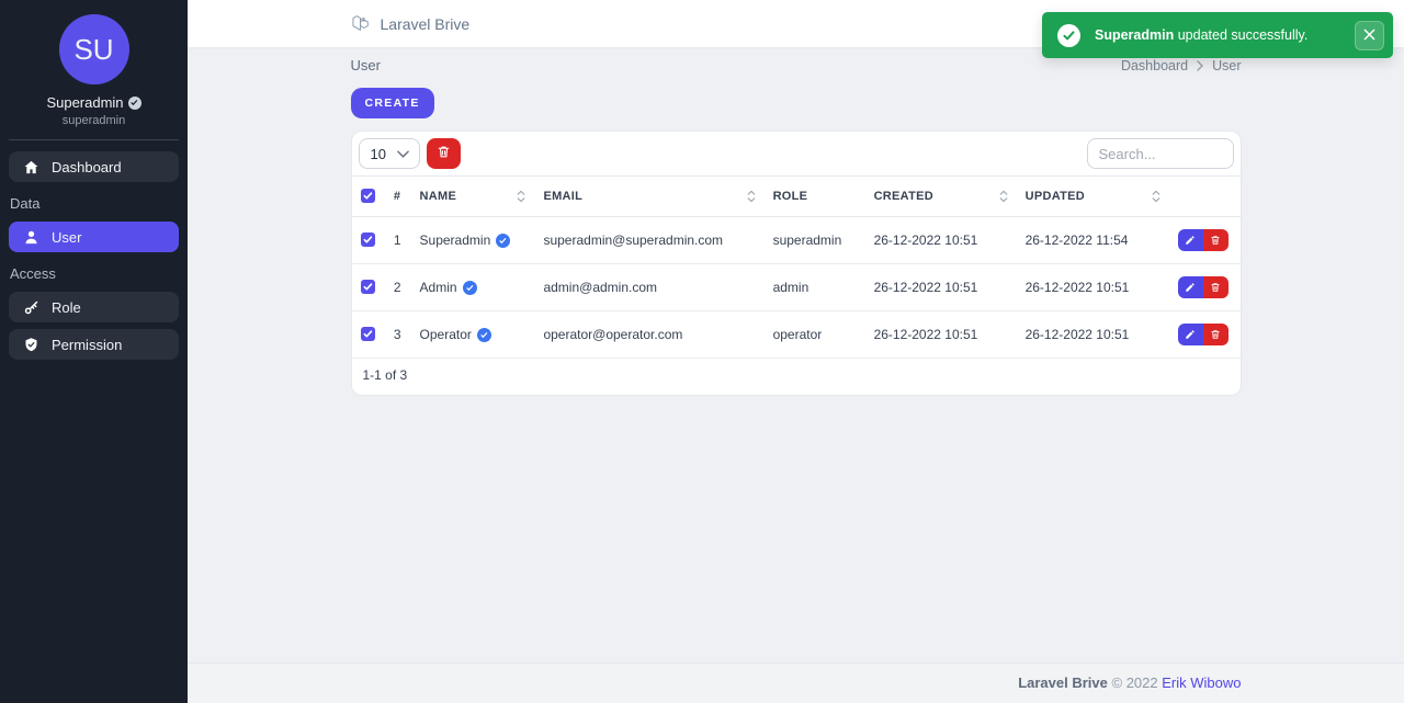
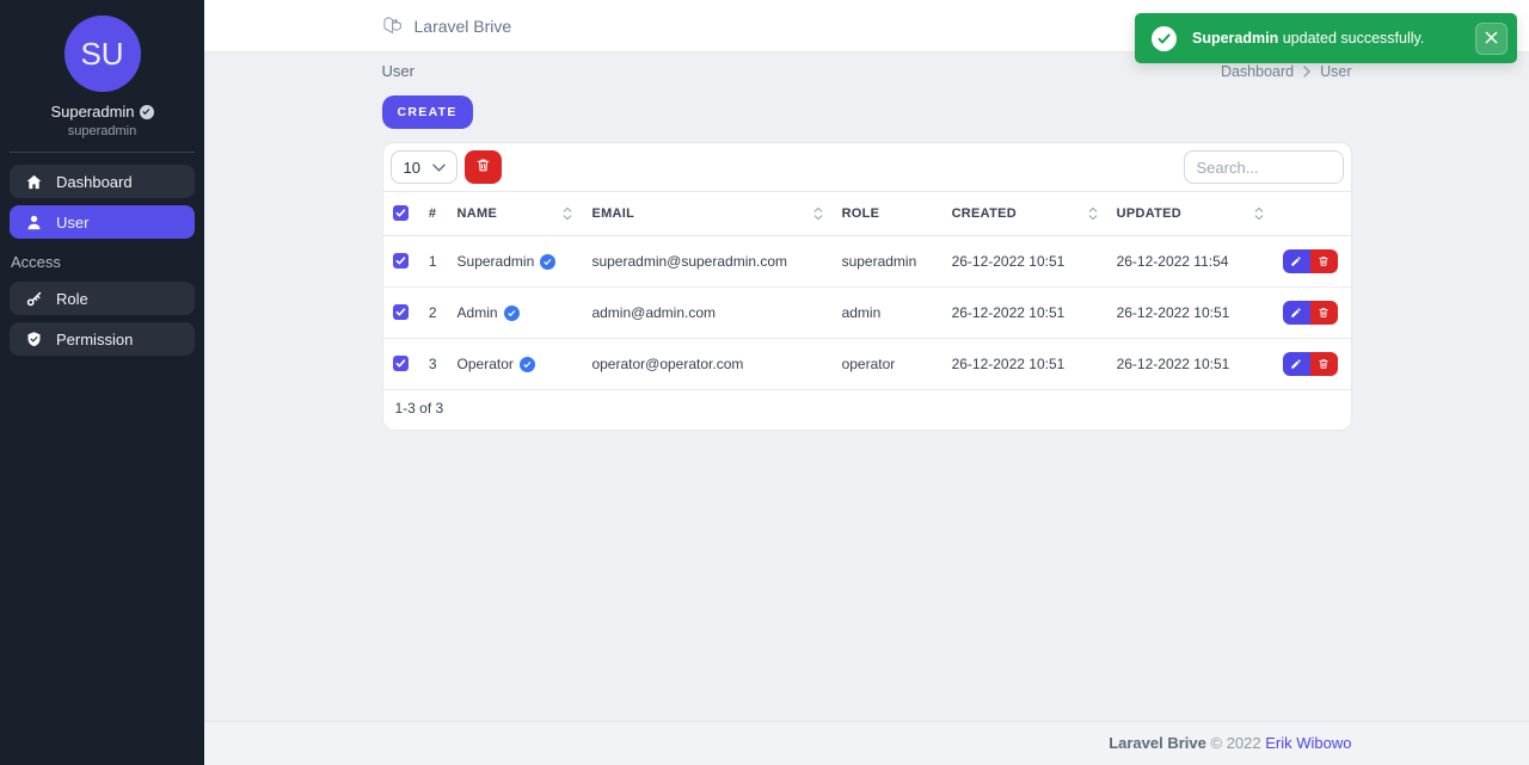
  SU
  Superadmin
  superadmin
  Dashboard
- Data
  User
  Access
  Role
  Permission
  Laravel Brive
  User
  Dashboard
  User
  CREATE
  10
  Search...
  	#	NAME	EMAIL	ROLE	CREATED	UPDATED
  	1	Superadmin	superadmin@superadmin.com	superadmin	26-12-2022 10:51	26-12-2022 11:54
  	2	Admin	admin@admin.com	admin	26-12-2022 10:51	26-12-2022 10:51
  	3	Operator	operator@operator.com	operator	26-12-2022 10:51	26-12-2022 10:51
- 1-1 of 3
+ 1-3 of 3
  Laravel Brive © 2022 Erik Wibowo
  Superadmin updated successfully.
